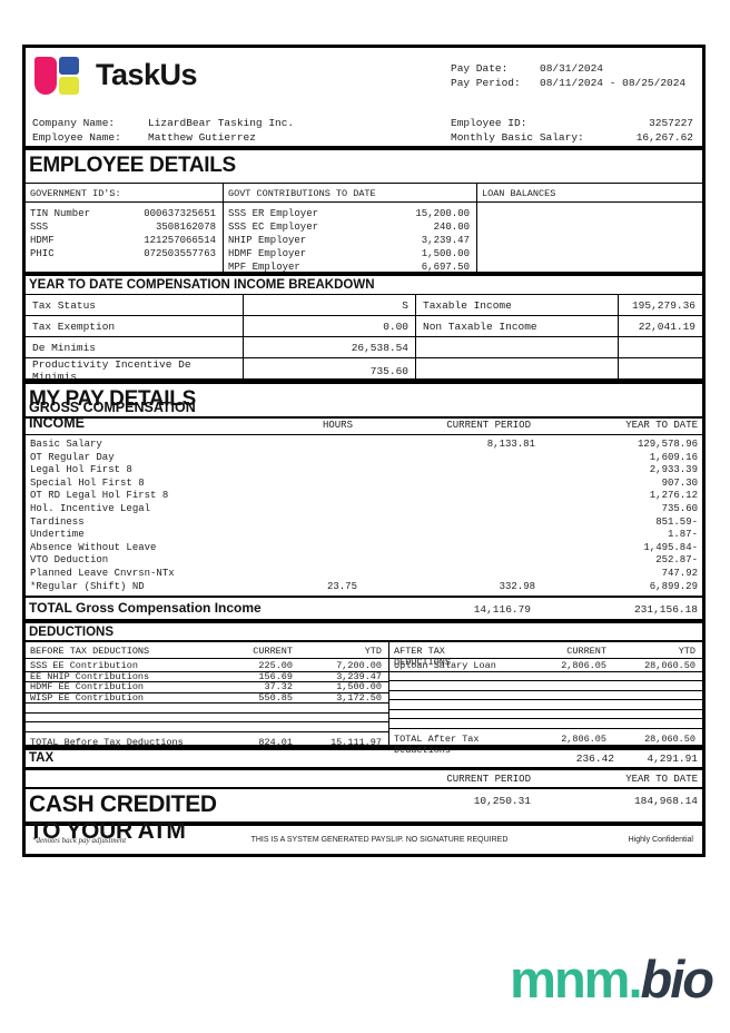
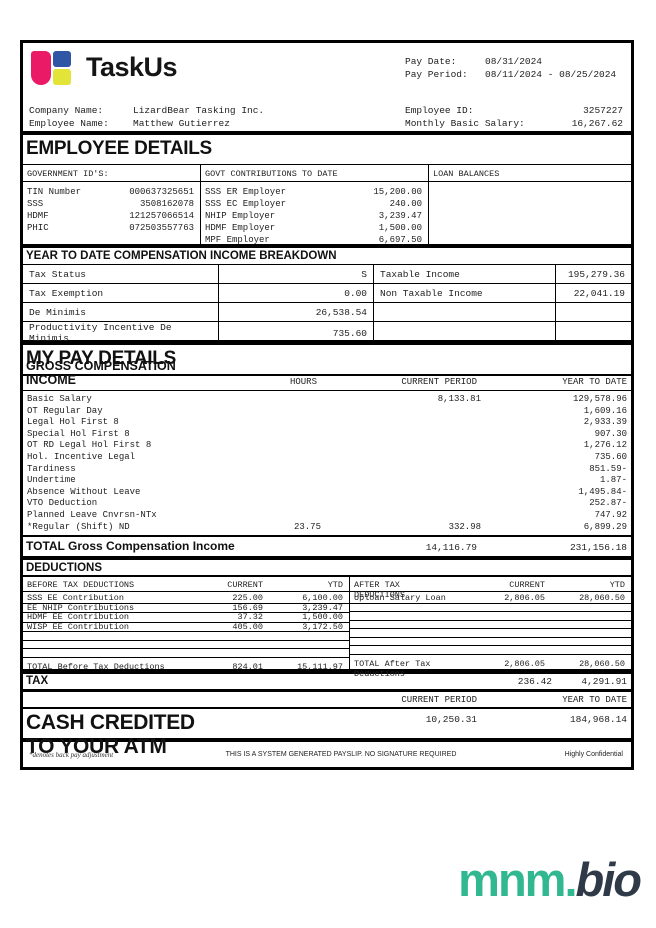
  TaskUs
  Pay Date:
  08/31/2024
  Pay Period:
  08/11/2024 - 08/25/2024
  Company Name:
  LizardBear Tasking Inc.
  Employee Name:
  Matthew Gutierrez
  Employee ID:
  3257227
  Monthly Basic Salary:
  16,267.62
  EMPLOYEE DETAILS
  GOVERNMENT ID'S:
  TIN Number
  000637325651
  SSS
  3508162078
  HDMF
  121257066514
  PHIC
  072503557763
  GOVT CONTRIBUTIONS TO DATE
  SSS ER Employer
  15,200.00
  SSS EC Employer
  240.00
  NHIP Employer
  3,239.47
  HDMF Employer
  1,500.00
  MPF Employer
  6,697.50
  LOAN BALANCES
  YEAR TO DATE COMPENSATION INCOME BREAKDOWN
  Tax Status
  S
  Taxable Income
  195,279.36
  Tax Exemption
  0.00
  Non Taxable Income
  22,041.19
  De Minimis
  26,538.54
  Productivity Incentive De Minimis
  735.60
  MY PAY DETAILS
  GROSS COMPENSATION INCOME
  HOURS
  CURRENT PERIOD
  YEAR TO DATE
  Basic Salary
  8,133.81
  129,578.96
  OT Regular Day
  1,609.16
  Legal Hol First 8
  2,933.39
  Special Hol First 8
  907.30
  OT RD Legal Hol First 8
  1,276.12
  Hol. Incentive Legal
  735.60
  Tardiness
  851.59-
  Undertime
  1.87-
  Absence Without Leave
  1,495.84-
  VTO Deduction
  252.87-
  Planned Leave Cnvrsn-NTx
  747.92
  *Regular (Shift) ND
  23.75
  332.98
  6,899.29
  TOTAL Gross Compensation Income
  14,116.79
  231,156.18
  DEDUCTIONS
  BEFORE TAX DEDUCTIONS
  CURRENT
  YTD
  SSS EE Contribution
  225.00
- 7,200.00
+ 6,100.00
  EE NHIP Contributions
  156.69
  3,239.47
  HDMF EE Contribution
  37.32
  1,500.00
  WISP EE Contribution
- 550.85
+ 405.00
  3,172.50
  TOTAL Before Tax Deductions
  824.01
  15,111.97
  AFTER TAX DEDUCTIONS
  CURRENT
  YTD
  Uploan Salary Loan
  2,806.05
  28,060.50
  TOTAL After Tax Deductions
  2,806.05
  28,060.50
  TAX
  236.42
  4,291.91
  CURRENT PERIOD
  YEAR TO DATE
  CASH CREDITED TO YOUR ATM
  10,250.31
  184,968.14
  *denotes back pay adjustment
  mnm.bio
